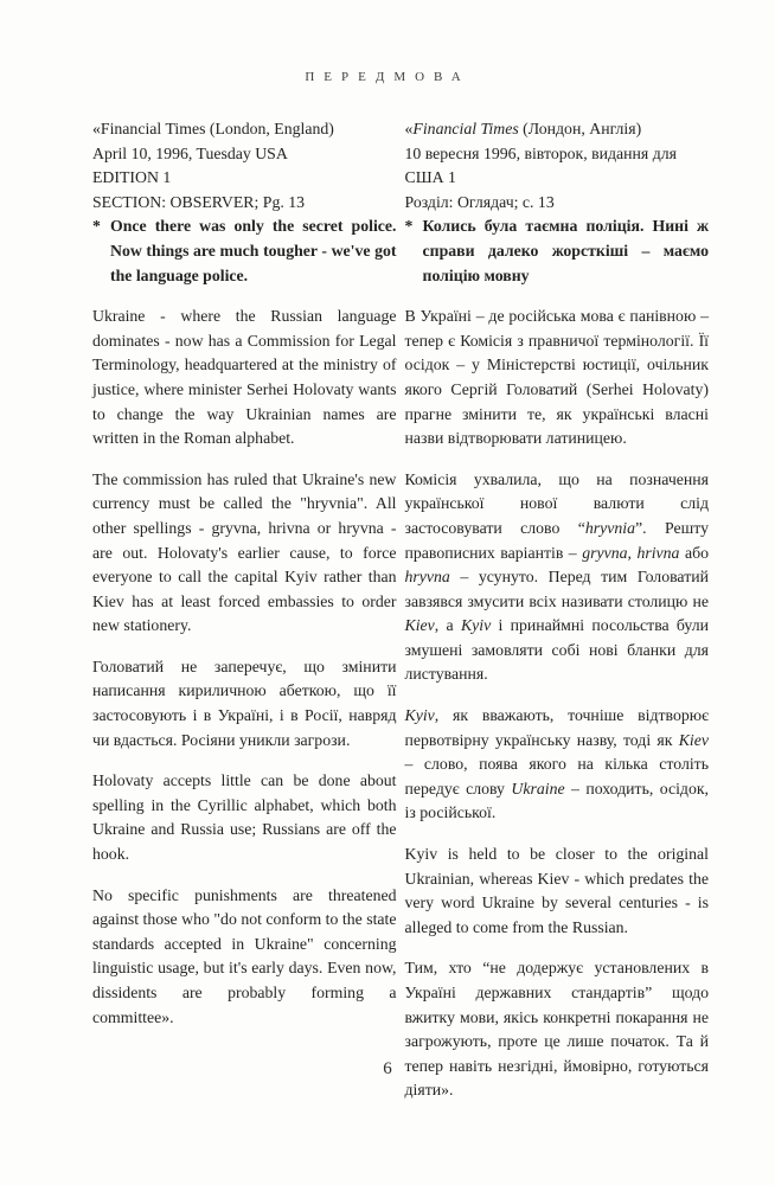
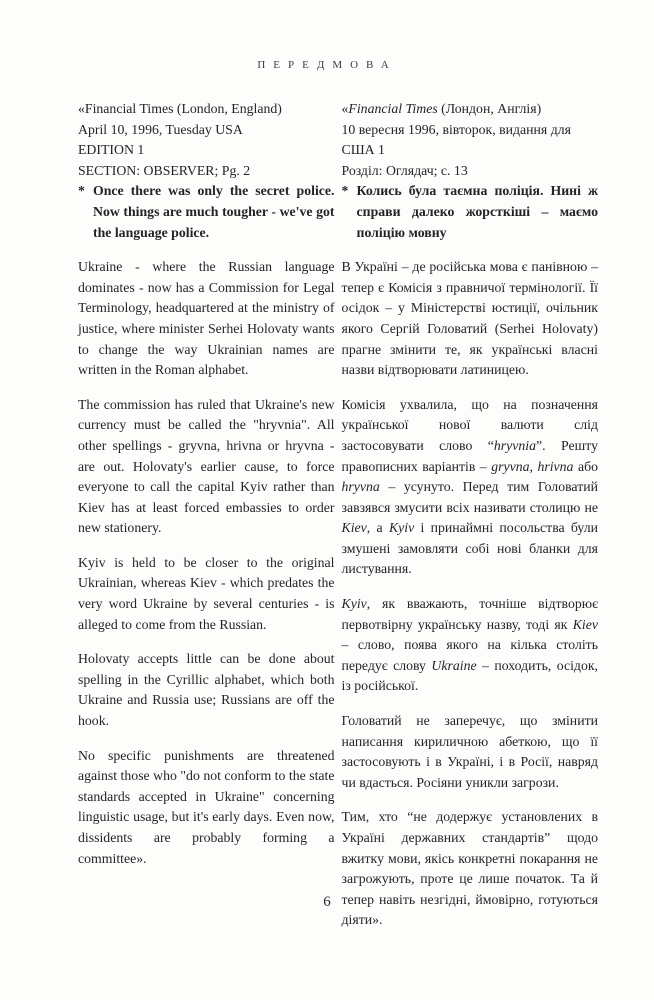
  ПЕРЕДМОВА
  «Financial Times (London, England)
  April 10, 1996, Tuesday USA
  EDITION 1
- SECTION: OBSERVER; Pg. 13
+ SECTION: OBSERVER; Pg. 2
  *
  Once there was only the secret police. Now things are much tougher - we've got the language police.
  Ukraine - where the Russian language dominates - now has a Commission for Legal Terminology, headquartered at the ministry of justice, where minister Serhei Holovaty wants to change the way Ukrainian names are written in the Roman alphabet.
  The commission has ruled that Ukraine's new currency must be called the "hryvnia". All other spellings - gryvna, hrivna or hryvna - are out. Holovaty's earlier cause, to force everyone to call the capital Kyiv rather than Kiev has at least forced embassies to order new stationery.
- Головатий не заперечує, що змінити написання кириличною абеткою, що її застосовують і в Україні, і в Росії, навряд чи вдасться. Росіяни уникли загрози.
+ Kyiv is held to be closer to the original Ukrainian, whereas Kiev - which predates the very word Ukraine by several centuries - is alleged to come from the Russian.
  Holovaty accepts little can be done about spelling in the Cyrillic alphabet, which both Ukraine and Russia use; Russians are off the hook.
  No specific punishments are threatened against those who "do not conform to the state standards accepted in Ukraine" concerning linguistic usage, but it's early days. Even now, dissidents are probably forming a committee».
  «Financial Times (Лондон, Англія)
  10 вересня 1996, вівторок, видання для
  США 1
  Розділ: Оглядач; с. 13
  *
  Колись була таємна поліція. Нині ж справи далеко жорсткіші – маємо поліцію мовну
  В Україні – де російська мова є панівною – тепер є Комісія з правничої термінології. Її осідок – у Міністерстві юстиції, очільник якого Сергій Головатий (Serhei Holovaty) прагне змінити те, як українські власні назви відтворювати латиницею.
  Комісія ухвалила, що на позначення української нової валюти слід застосовувати слово “hryvnia”. Решту правописних варіантів – gryvna, hrivna або hryvna – усунуто. Перед тим Головатий завзявся змусити всіх називати столицю не Kiev, а Kyiv і принаймні посольства були змушені замовляти собі нові бланки для листування.
  Kyiv, як вважають, точніше відтворює первотвірну українську назву, тоді як Kiev – слово, поява якого на кілька століть передує слову Ukraine – походить, осідок, із російської.
- Kyiv is held to be closer to the original Ukrainian, whereas Kiev - which predates the very word Ukraine by several centuries - is alleged to come from the Russian.
+ Головатий не заперечує, що змінити написання кириличною абеткою, що її застосовують і в Україні, і в Росії, навряд чи вдасться. Росіяни уникли загрози.
  Тим, хто “не додержує установлених в Україні державних стандартів” щодо вжитку мови, якісь конкретні покарання не загрожують, проте це лише початок. Та й тепер навіть незгідні, ймовірно, готуються діяти».
  6
